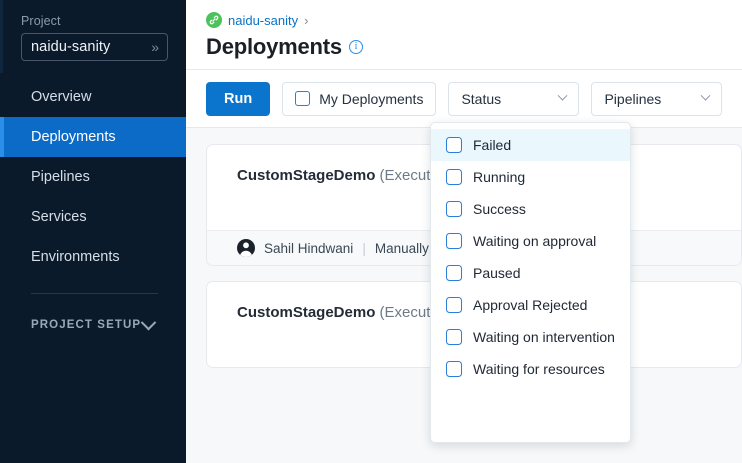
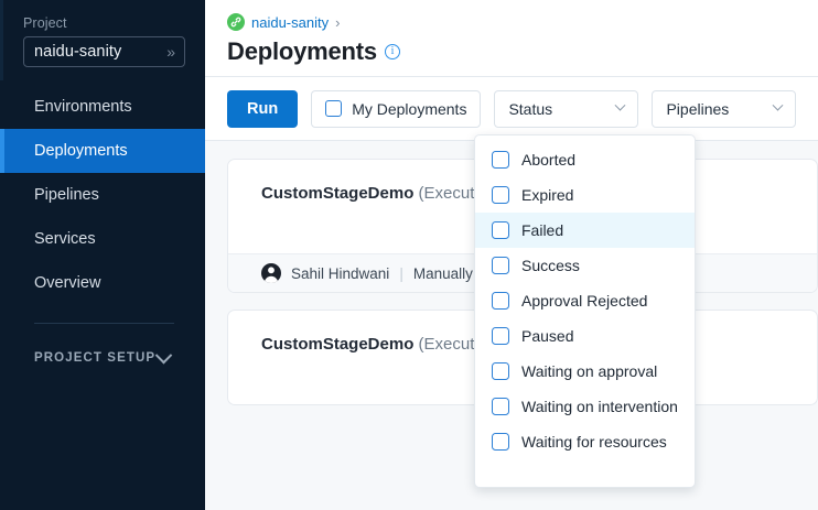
  Project
  naidu-sanity
  »
- Overview
+ Environments
  Deployments
  Pipelines
  Services
- Environments
+ Overview
  PROJECT SETUP
  naidu-sanity
  ›
  Deployments
  i
  Run
  My Deployments
  Status
  Pipelines
  CustomStageDemo (Execut
  Sahil Hindwani
  |
  Manually
  CustomStageDemo (Execut
+ Aborted
+ Expired
  Failed
- Running
  Success
- Waiting on approval
+ Approval Rejected
  Paused
- Approval Rejected
+ Waiting on approval
  Waiting on intervention
  Waiting for resources
